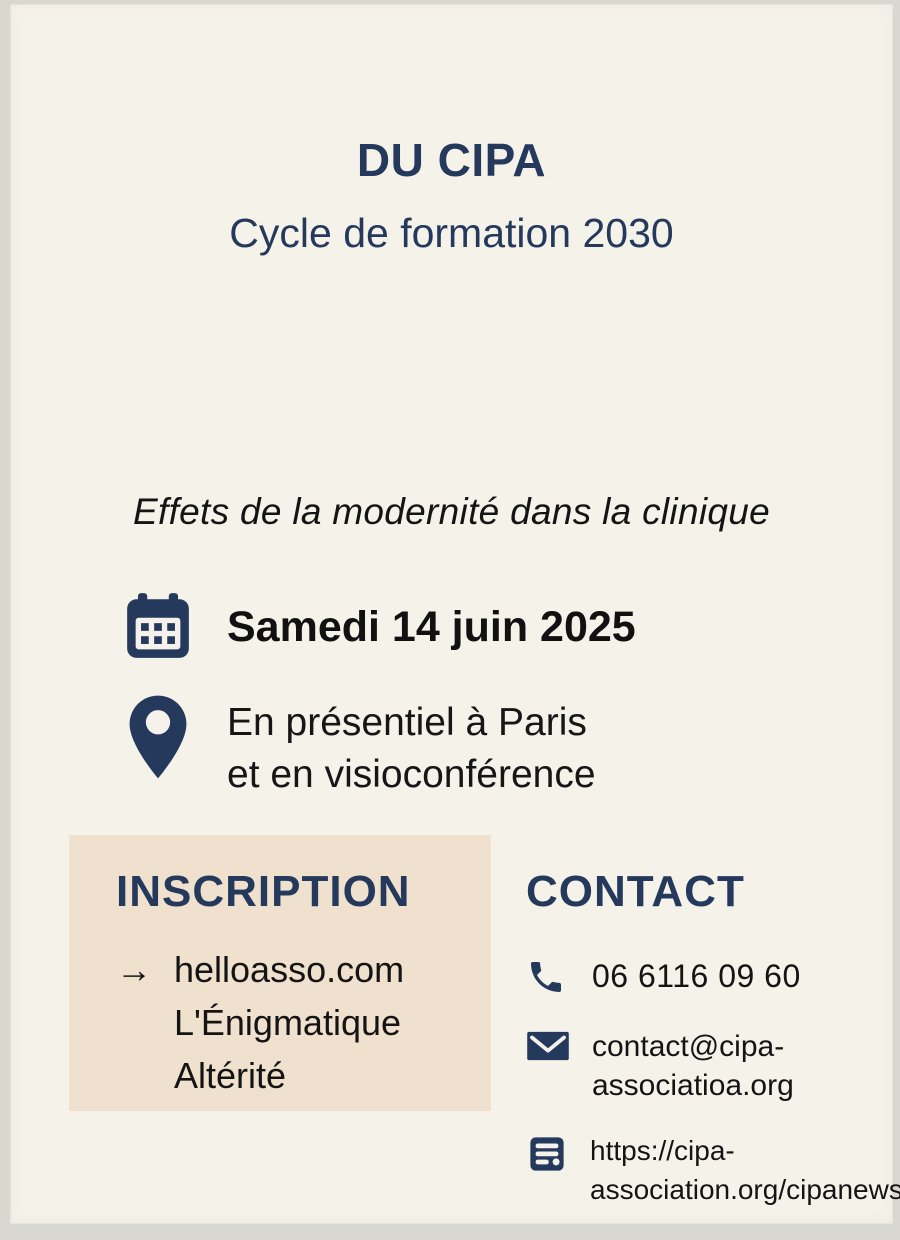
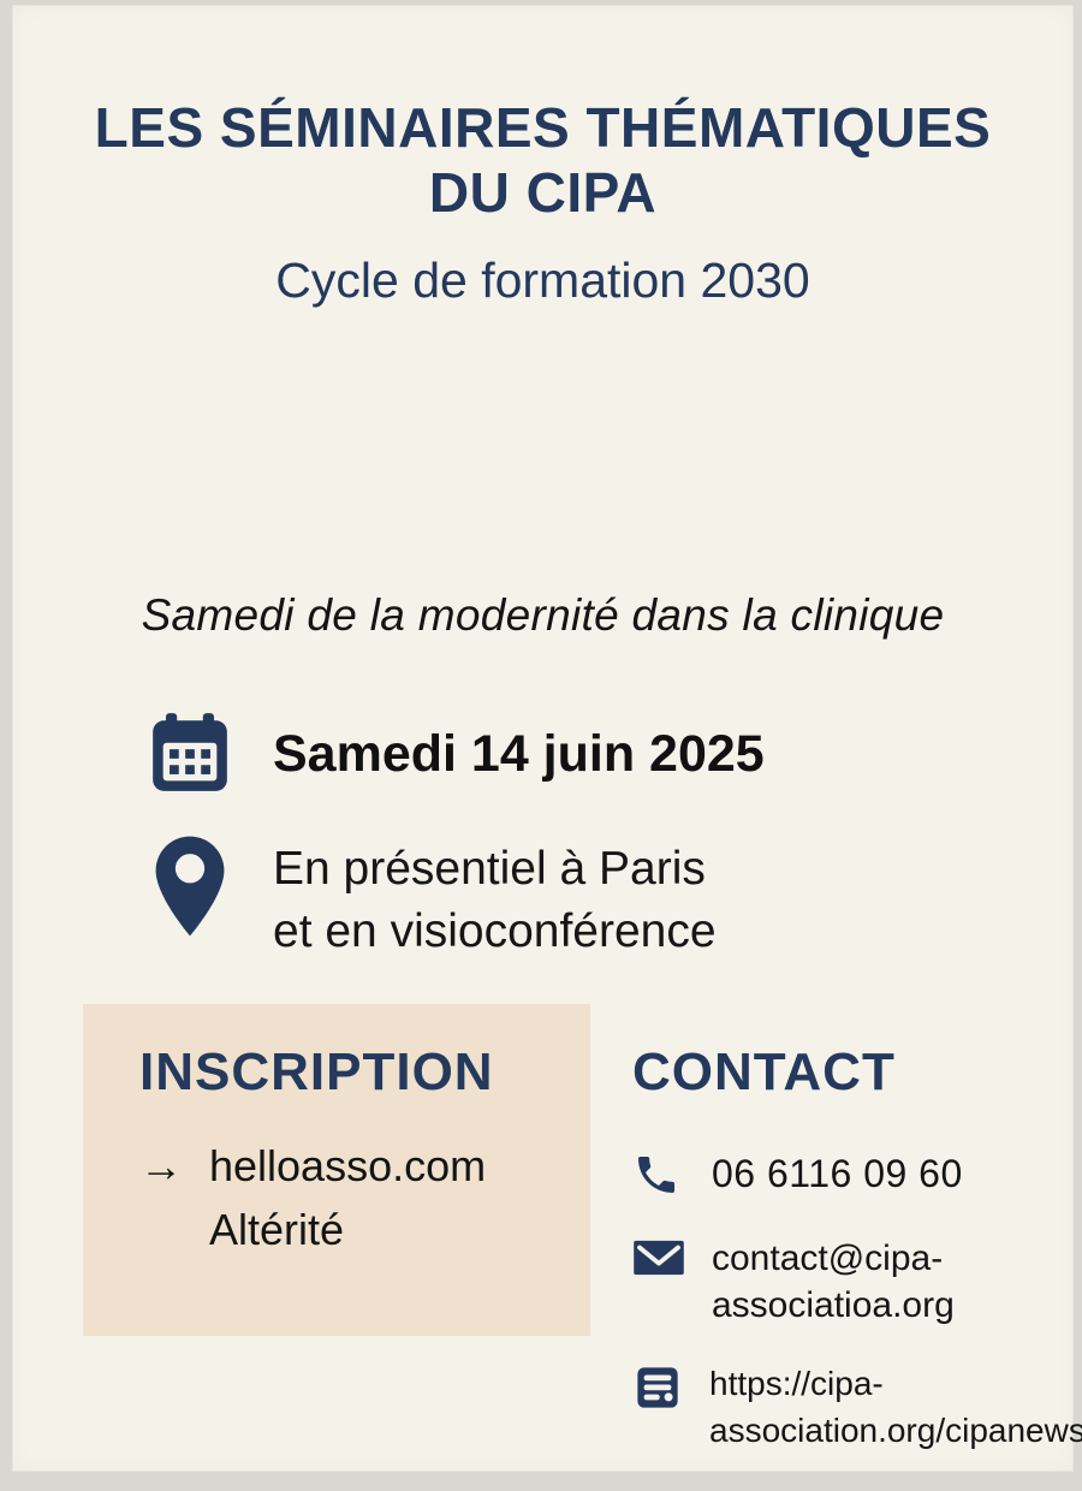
+ LES SÉMINAIRES THÉMATIQUES
  DU CIPA
  Cycle de formation 2030
- Effets de la modernité dans la clinique
+ Samedi de la modernité dans la clinique
  Samedi 14 juin 2025
  En présentiel à Paris
  et en visioconférence
  INSCRIPTION
  →
  helloasso.com
- L'Énigmatique
  Altérité
  CONTACT
  06 6116 09 60
  contact@cipa-
  associatioa.org
  https://cipa-
  association.org/cipanews
